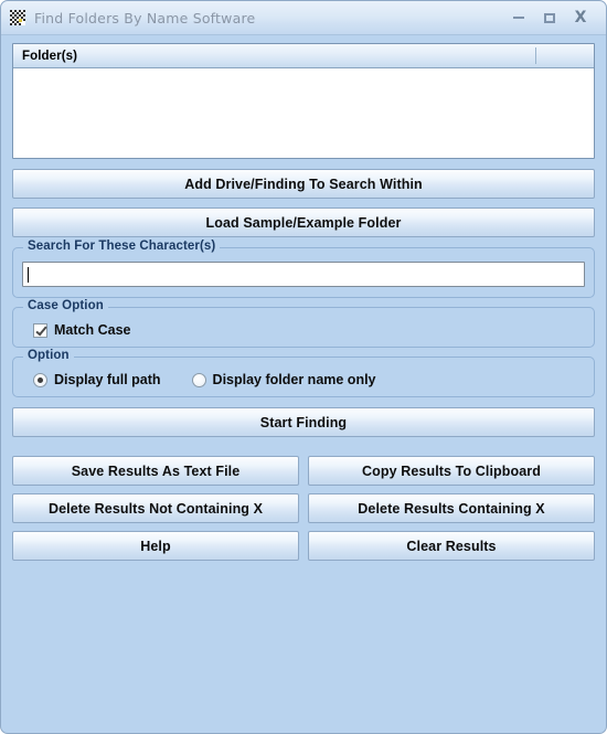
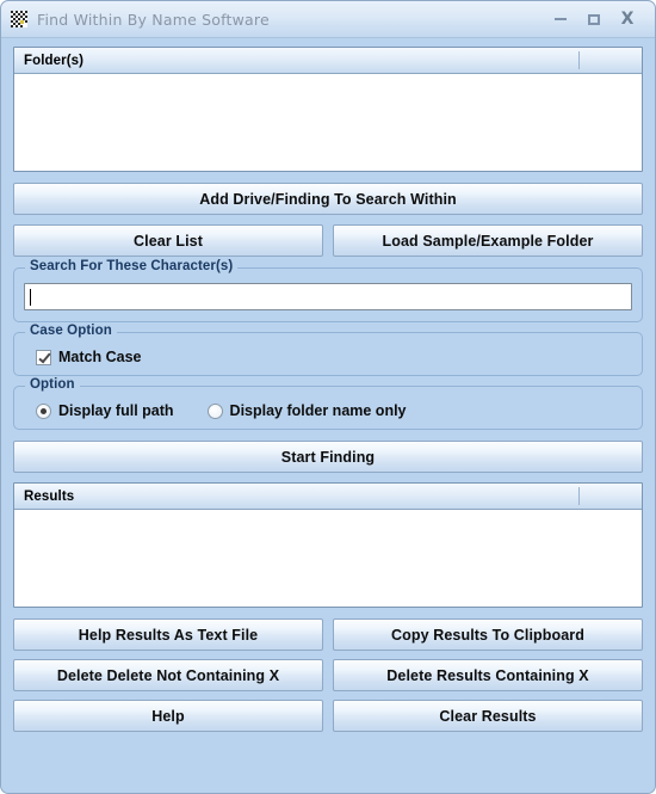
- Find Folders By Name Software
+ Find Within By Name Software
  X
  Folder(s)
  Add Drive/Finding To Search Within
+ Clear List
  Load Sample/Example Folder
  Search For These Character(s)
  Case Option
  Match Case
  Option
  Display full path
  Display folder name only
  Start Finding
+ Results
- Save Results As Text File
+ Help Results As Text File
  Copy Results To Clipboard
- Delete Results Not Containing X
+ Delete Delete Not Containing X
  Delete Results Containing X
  Help
  Clear Results
